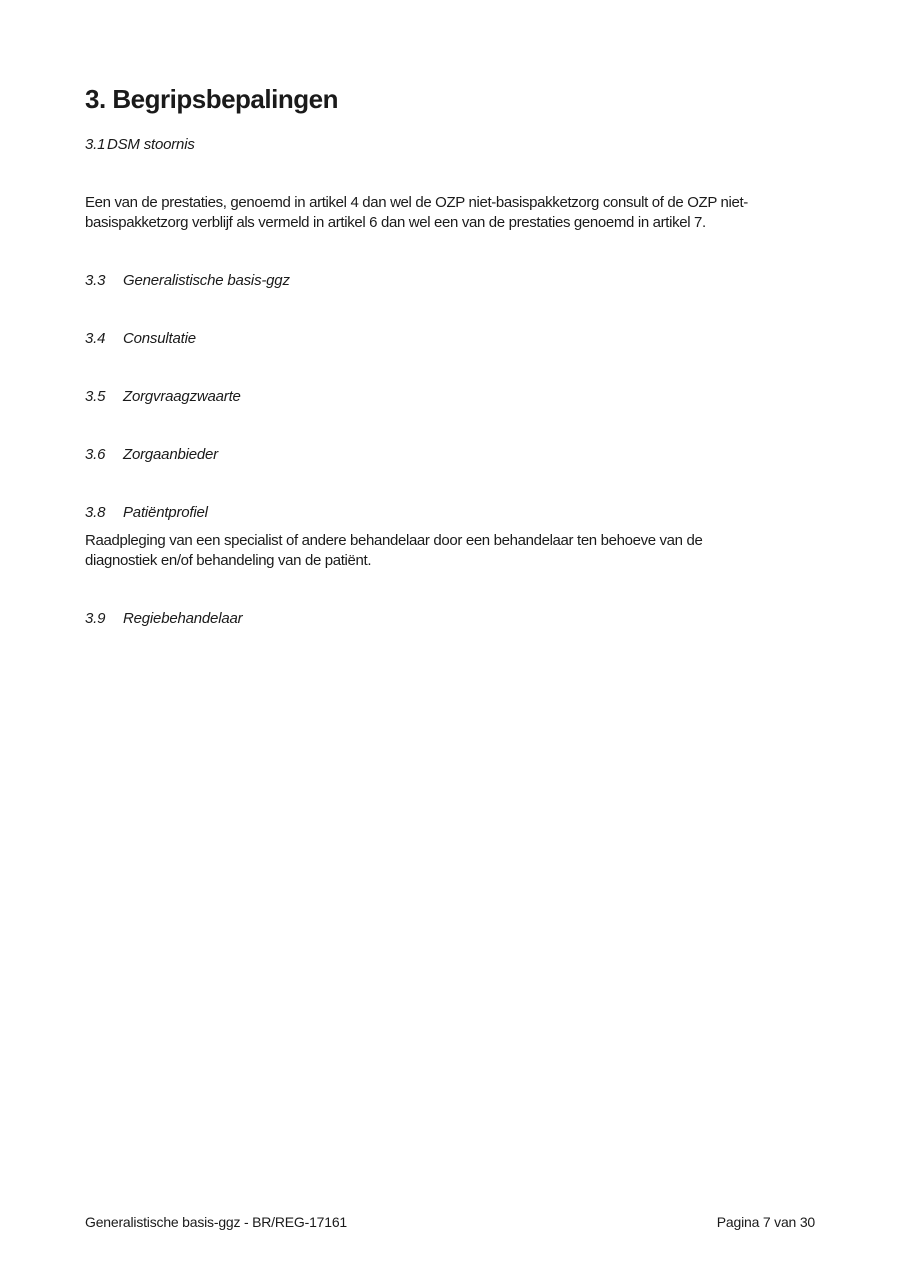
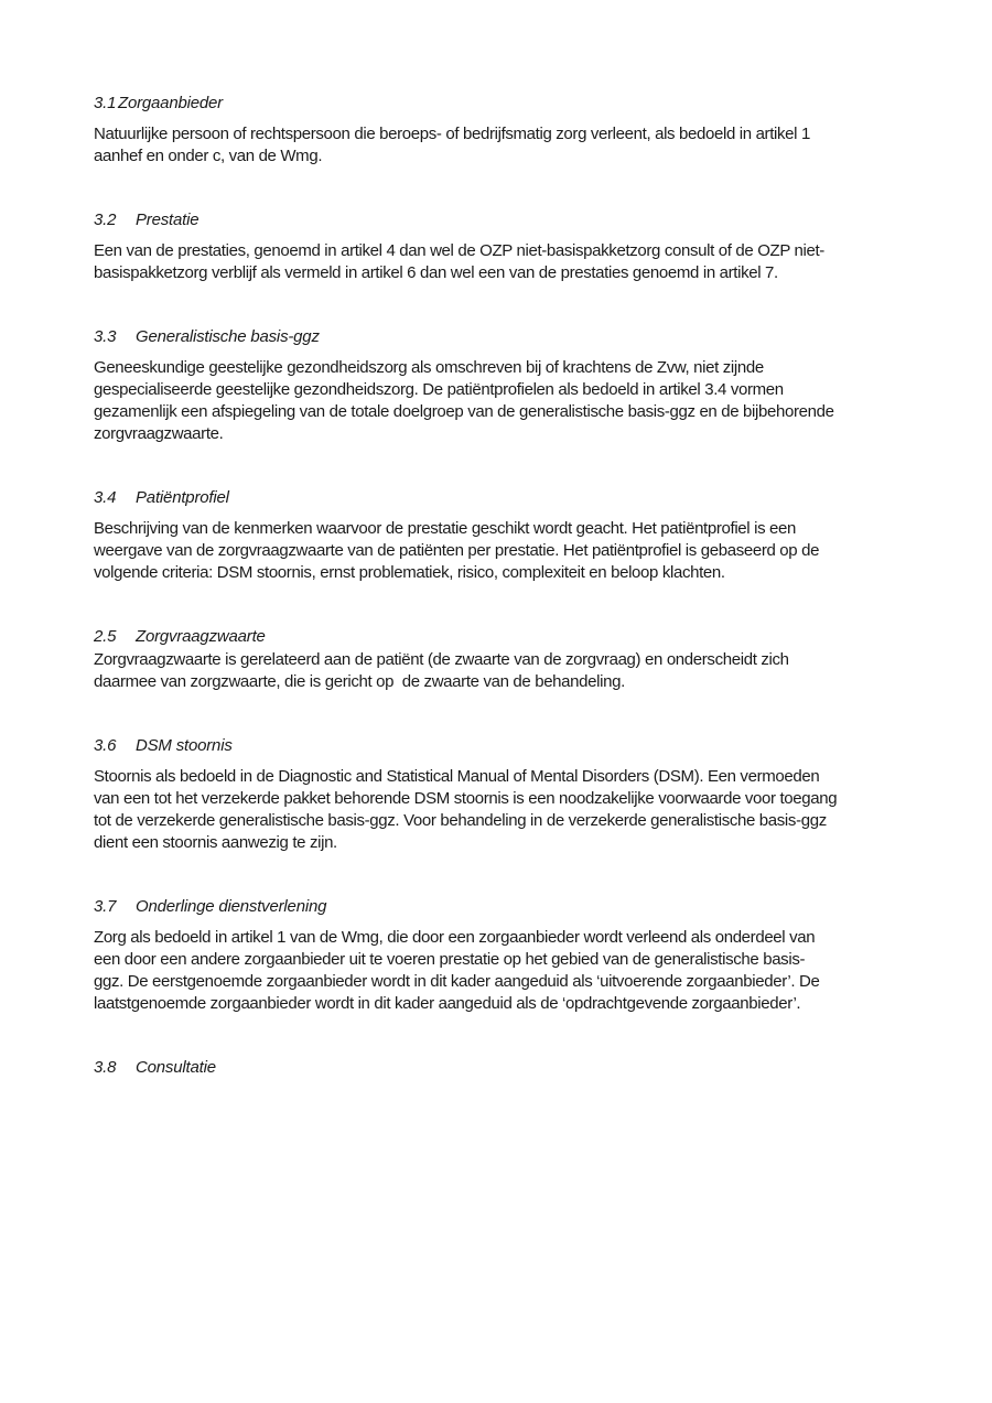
- 3. Begripsbepalingen
- 3.1DSM stoornis
+ 3.1Zorgaanbieder
+ Natuurlijke persoon of rechtspersoon die beroeps- of bedrijfsmatig zorg verleent, als bedoeld in artikel 1
+ aanhef en onder c, van de Wmg.
+ 3.2 Prestatie
  Een van de prestaties, genoemd in artikel 4 dan wel de OZP niet-basispakketzorg consult of de OZP niet-
  basispakketzorg verblijf als vermeld in artikel 6 dan wel een van de prestaties genoemd in artikel 7.
  3.3 Generalistische basis-ggz
+ Geneeskundige geestelijke gezondheidszorg als omschreven bij of krachtens de Zvw, niet zijnde
+ gespecialiseerde geestelijke gezondheidszorg. De patiëntprofielen als bedoeld in artikel 3.4 vormen
+ gezamenlijk een afspiegeling van de totale doelgroep van de generalistische basis-ggz en de bijbehorende
+ zorgvraagzwaarte.
- 3.4 Consultatie
+ 3.4 Patiëntprofiel
+ Beschrijving van de kenmerken waarvoor de prestatie geschikt wordt geacht. Het patiëntprofiel is een
+ weergave van de zorgvraagzwaarte van de patiënten per prestatie. Het patiëntprofiel is gebaseerd op de
+ volgende criteria: DSM stoornis, ernst problematiek, risico, complexiteit en beloop klachten.
- 3.5 Zorgvraagzwaarte
+ 2.5 Zorgvraagzwaarte
+ Zorgvraagzwaarte is gerelateerd aan de patiënt (de zwaarte van de zorgvraag) en onderscheidt zich
+ daarmee van zorgzwaarte, die is gericht op de zwaarte van de behandeling.
- 3.6 Zorgaanbieder
+ 3.6 DSM stoornis
+ Stoornis als bedoeld in de Diagnostic and Statistical Manual of Mental Disorders (DSM). Een vermoeden
+ van een tot het verzekerde pakket behorende DSM stoornis is een noodzakelijke voorwaarde voor toegang
+ tot de verzekerde generalistische basis-ggz. Voor behandeling in de verzekerde generalistische basis-ggz
+ dient een stoornis aanwezig te zijn.
+ 3.7 Onderlinge dienstverlening
+ Zorg als bedoeld in artikel 1 van de Wmg, die door een zorgaanbieder wordt verleend als onderdeel van
+ een door een andere zorgaanbieder uit te voeren prestatie op het gebied van de generalistische basis-
+ ggz. De eerstgenoemde zorgaanbieder wordt in dit kader aangeduid als ‘uitvoerende zorgaanbieder’. De
+ laatstgenoemde zorgaanbieder wordt in dit kader aangeduid als de ‘opdrachtgevende zorgaanbieder’.
- 3.8 Patiëntprofiel
+ 3.8 Consultatie
- Raadpleging van een specialist of andere behandelaar door een behandelaar ten behoeve van de
- diagnostiek en/of behandeling van de patiënt.
- 3.9 Regiebehandelaar
- Generalistische basis-ggz - BR/REG-17161
- Pagina 7 van 30
